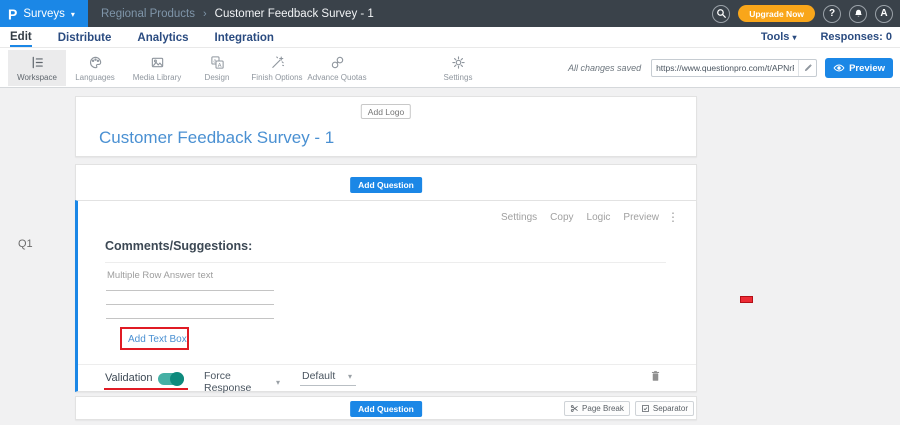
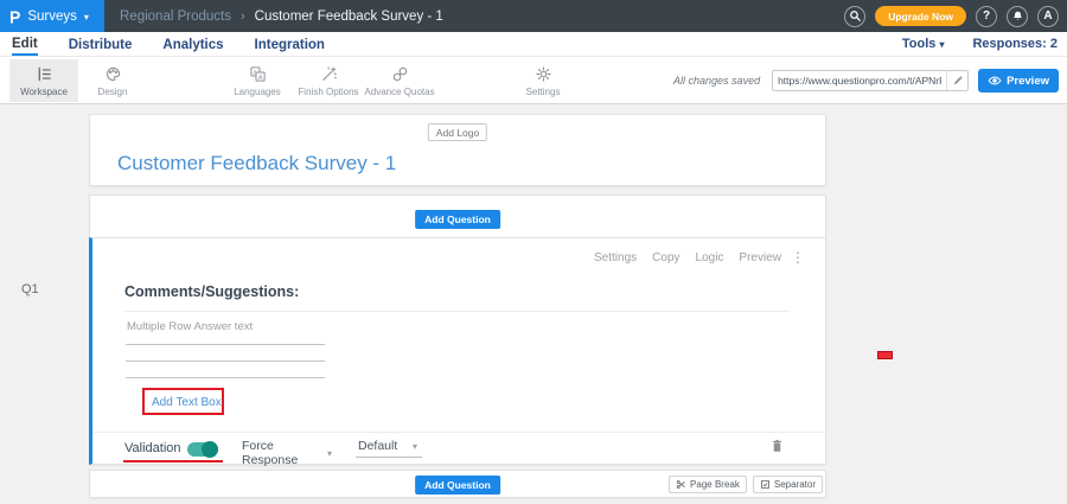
  P
  Surveys
  ▾
  Regional Products
  ›
  Customer Feedback Survey - 1
  Upgrade Now
  ?
  A
  Edit
  Distribute
  Analytics
  Integration
  Tools ▾
- Responses: 0
+ Responses: 2
  Workspace
- Languages
+ Design
- Media Library
- Design
+ Languages
  Finish Options
  Advance Quotas
  Settings
  All changes saved
  https://www.questionpro.com/t/APNr
  Preview
  Add Logo
  Customer Feedback Survey - 1
  Add Question
  Q1
  Settings
  Copy
  Logic
  Preview
  ⋮
  Comments/Suggestions:
  Multiple Row Answer text
  Add Text Box
  Validation
  Force Response
  ▾
  Default
  ▾
  Add Question
  Page Break
  Separator
